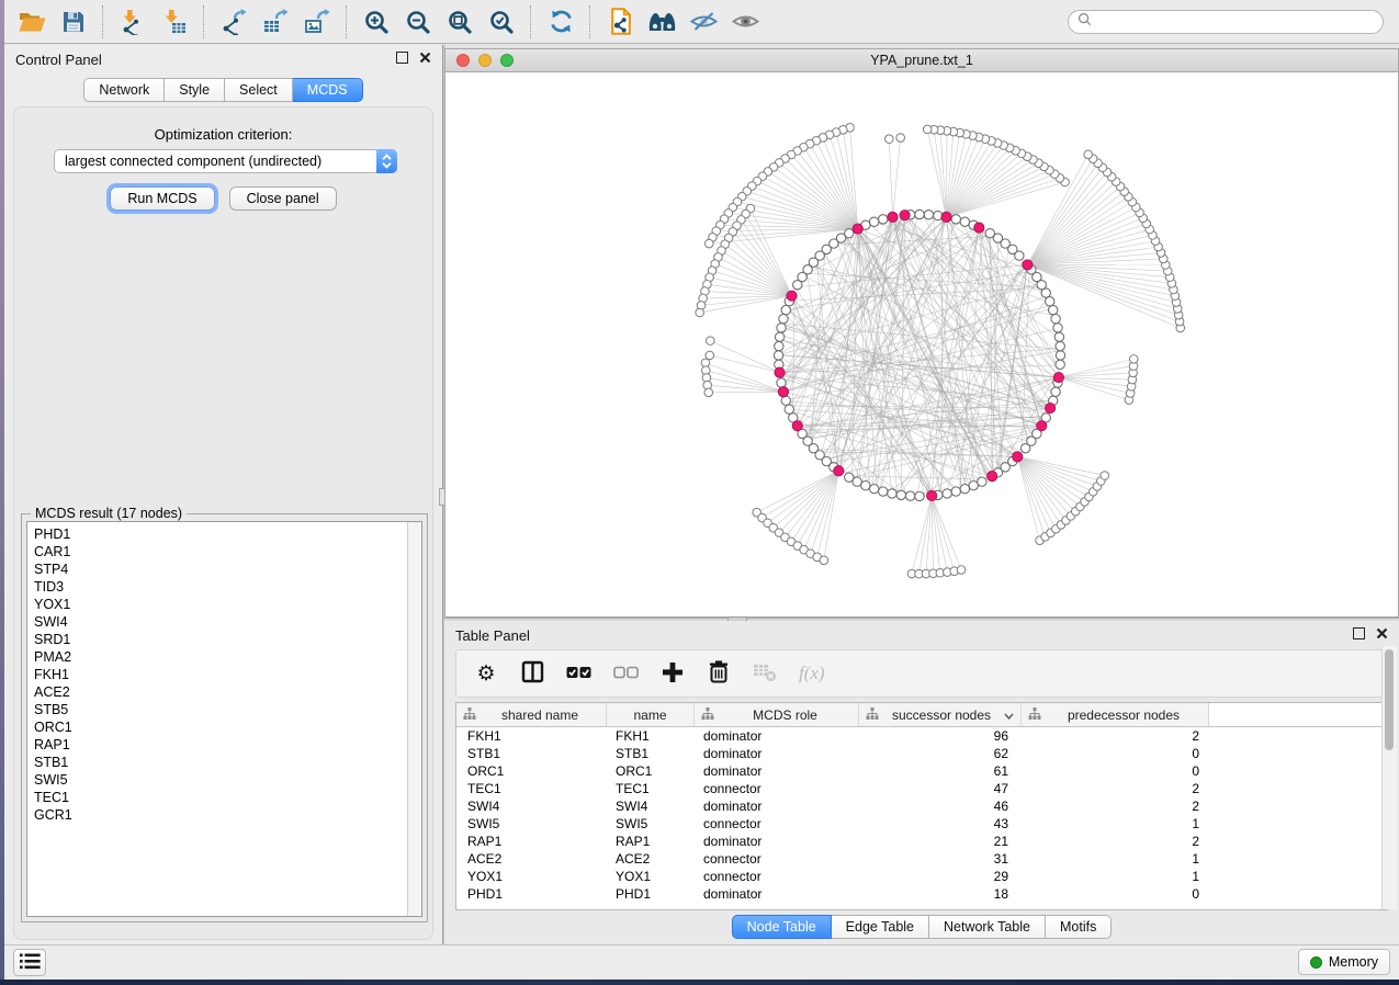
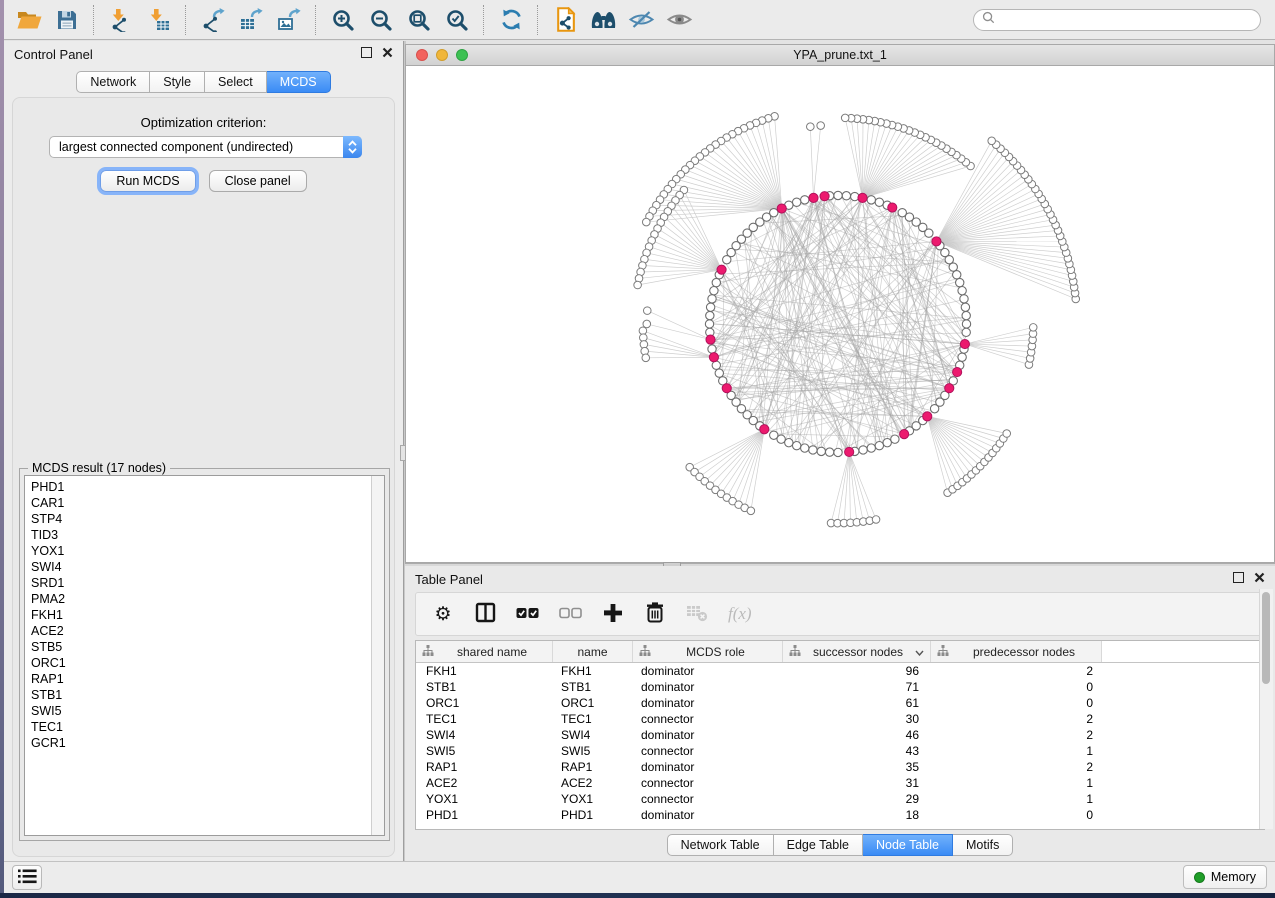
  Control Panel
  Network
  Style
  Select
  MCDS
  Optimization criterion:
  largest connected component (undirected)
  Run MCDS
  Close panel
  MCDS result (17 nodes)
  PHD1
  CAR1
  STP4
  TID3
  YOX1
  SWI4
  SRD1
  PMA2
  FKH1
  ACE2
  STB5
  ORC1
  RAP1
  STB1
  SWI5
  TEC1
  GCR1
  YPA_prune.txt_1
  Table Panel
  ⚙
  f(x)
  shared name
  name
  MCDS role
  successor nodes
  predecessor nodes
  FKH1
  FKH1
  dominator
  96
  2
  STB1
  STB1
  dominator
- 62
+ 71
  0
  ORC1
  ORC1
  dominator
  61
  0
  TEC1
  TEC1
  connector
- 47
+ 30
  2
  SWI4
  SWI4
  dominator
  46
  2
  SWI5
  SWI5
  connector
  43
  1
  RAP1
  RAP1
  dominator
- 21
+ 35
  2
  ACE2
  ACE2
  connector
  31
  1
  YOX1
  YOX1
  connector
  29
  1
  PHD1
  PHD1
  dominator
  18
  0
- Node Table
+ Network Table
  Edge Table
- Network Table
+ Node Table
  Motifs
  Memory
